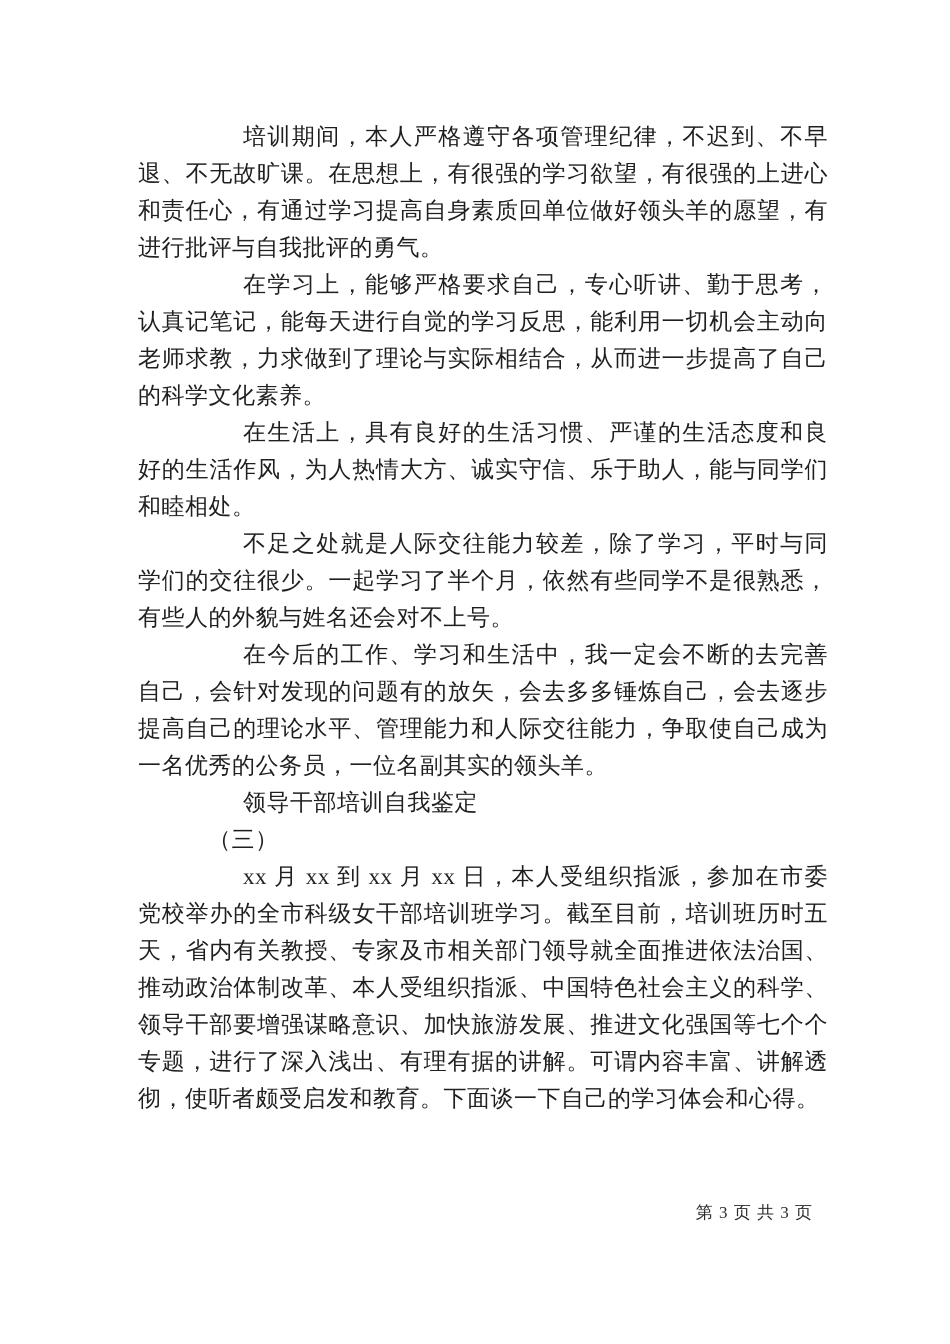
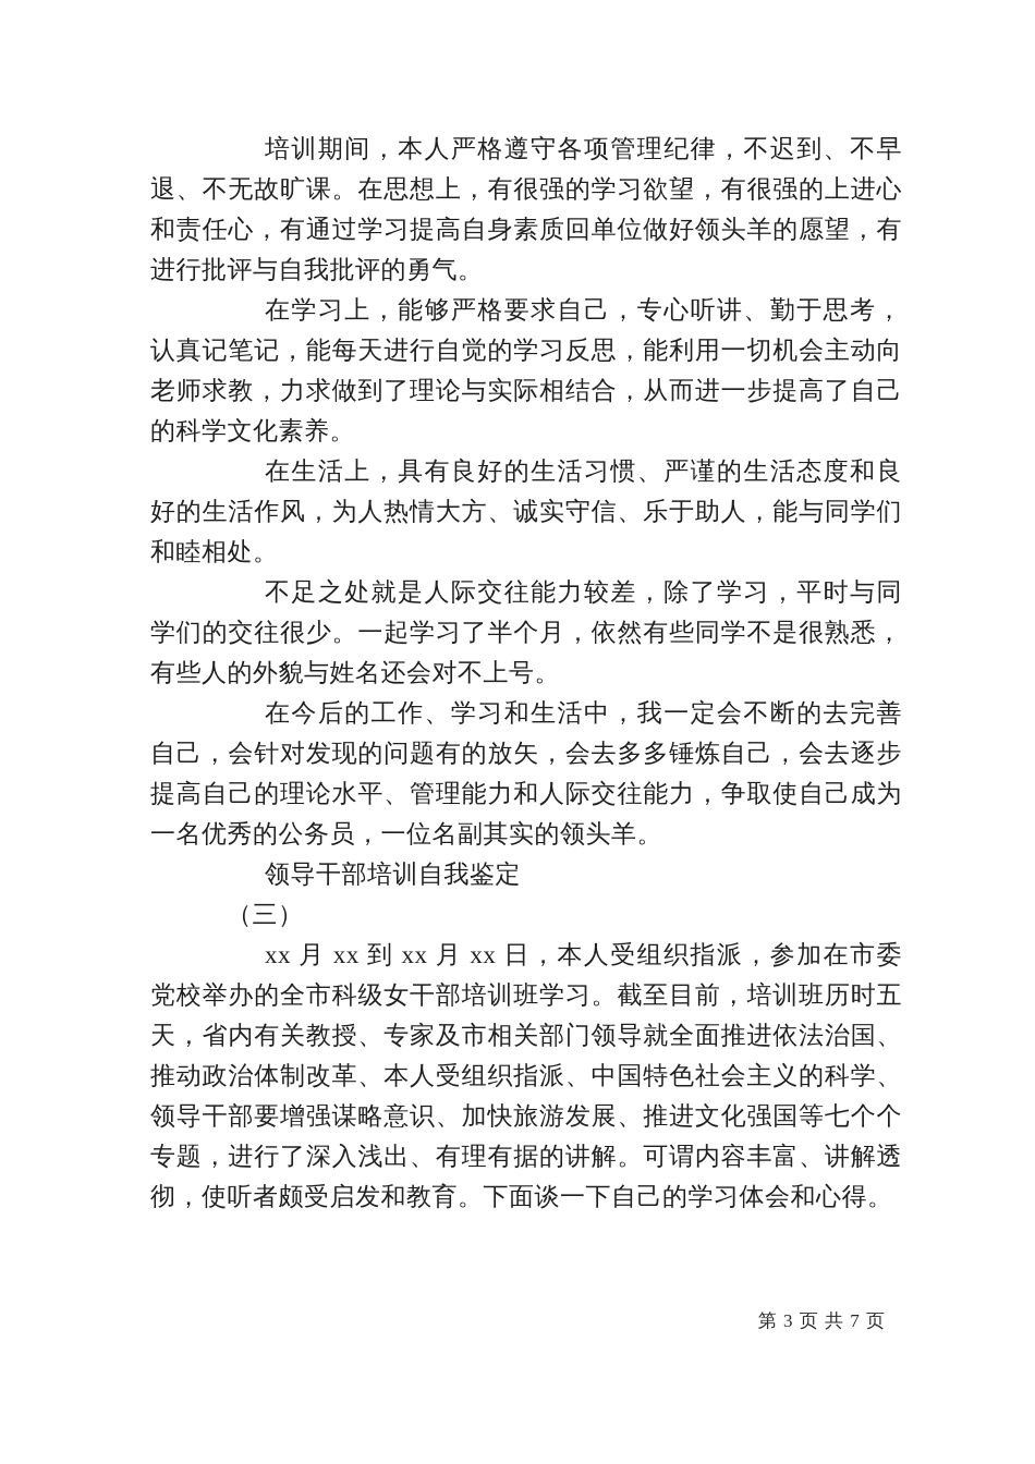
  培训期间，本人严格遵守各项管理纪律，不迟到、不早退、不无故旷课。在思想上，有很强的学习欲望，有很强的上进心和责任心，有通过学习提高自身素质回单位做好领头羊的愿望，有进行批评与自我批评的勇气。
  在学习上，能够严格要求自己，专心听讲、勤于思考，认真记笔记，能每天进行自觉的学习反思，能利用一切机会主动向老师求教，力求做到了理论与实际相结合，从而进一步提高了自己的科学文化素养。
  在生活上，具有良好的生活习惯、严谨的生活态度和良好的生活作风，为人热情大方、诚实守信、乐于助人，能与同学们和睦相处。
  不足之处就是人际交往能力较差，除了学习，平时与同学们的交往很少。一起学习了半个月，依然有些同学不是很熟悉，有些人的外貌与姓名还会对不上号。
  在今后的工作、学习和生活中，我一定会不断的去完善自己，会针对发现的问题有的放矢，会去多多锤炼自己，会去逐步提高自己的理论水平、管理能力和人际交往能力，争取使自己成为一名优秀的公务员，一位名副其实的领头羊。
  领导干部培训自我鉴定
  （三）
  xx 月 xx 到 xx 月 xx 日，本人受组织指派，参加在市委党校举办的全市科级女干部培训班学习。截至目前，培训班历时五天，省内有关教授、专家及市相关部门领导就全面推进依法治国、推动政治体制改革、本人受组织指派、中国特色社会主义的科学、领导干部要增强谋略意识、加快旅游发展、推进文化强国等七个个专题，进行了深入浅出、有理有据的讲解。可谓内容丰富、讲解透彻，使听者颇受启发和教育。下面谈一下自己的学习体会和心得。
- 第 3 页 共 3 页
+ 第 3 页 共 7 页
